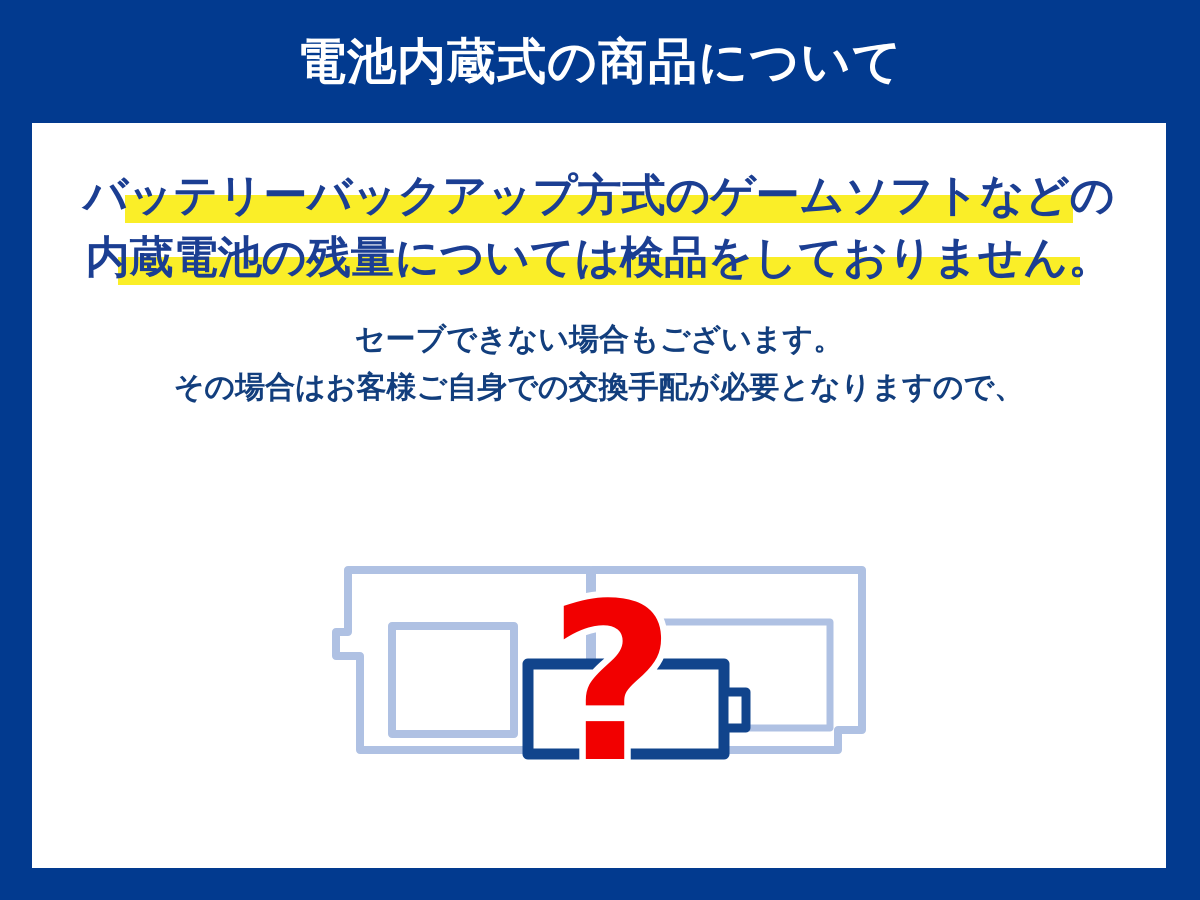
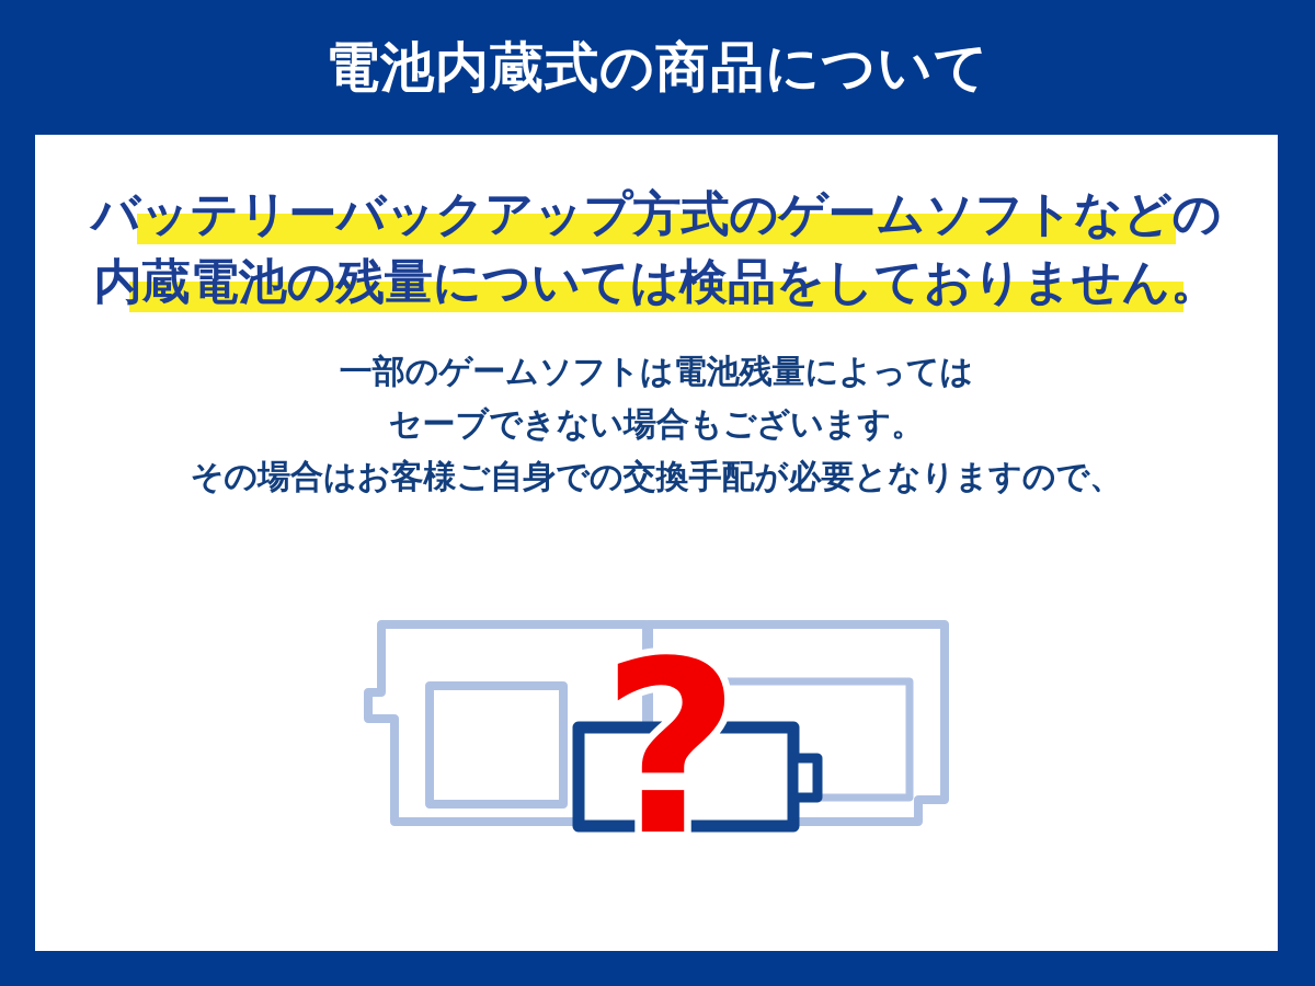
  電池内蔵式の商品について
  バッテリーバックアップ方式のゲームソフトなどの
  内蔵電池の残量については検品をしておりません。
+ 一部のゲームソフトは電池残量によっては
  セーブできない場合もございます。
  その場合はお客様ご自身での交換手配が必要となりますので、
  ?
